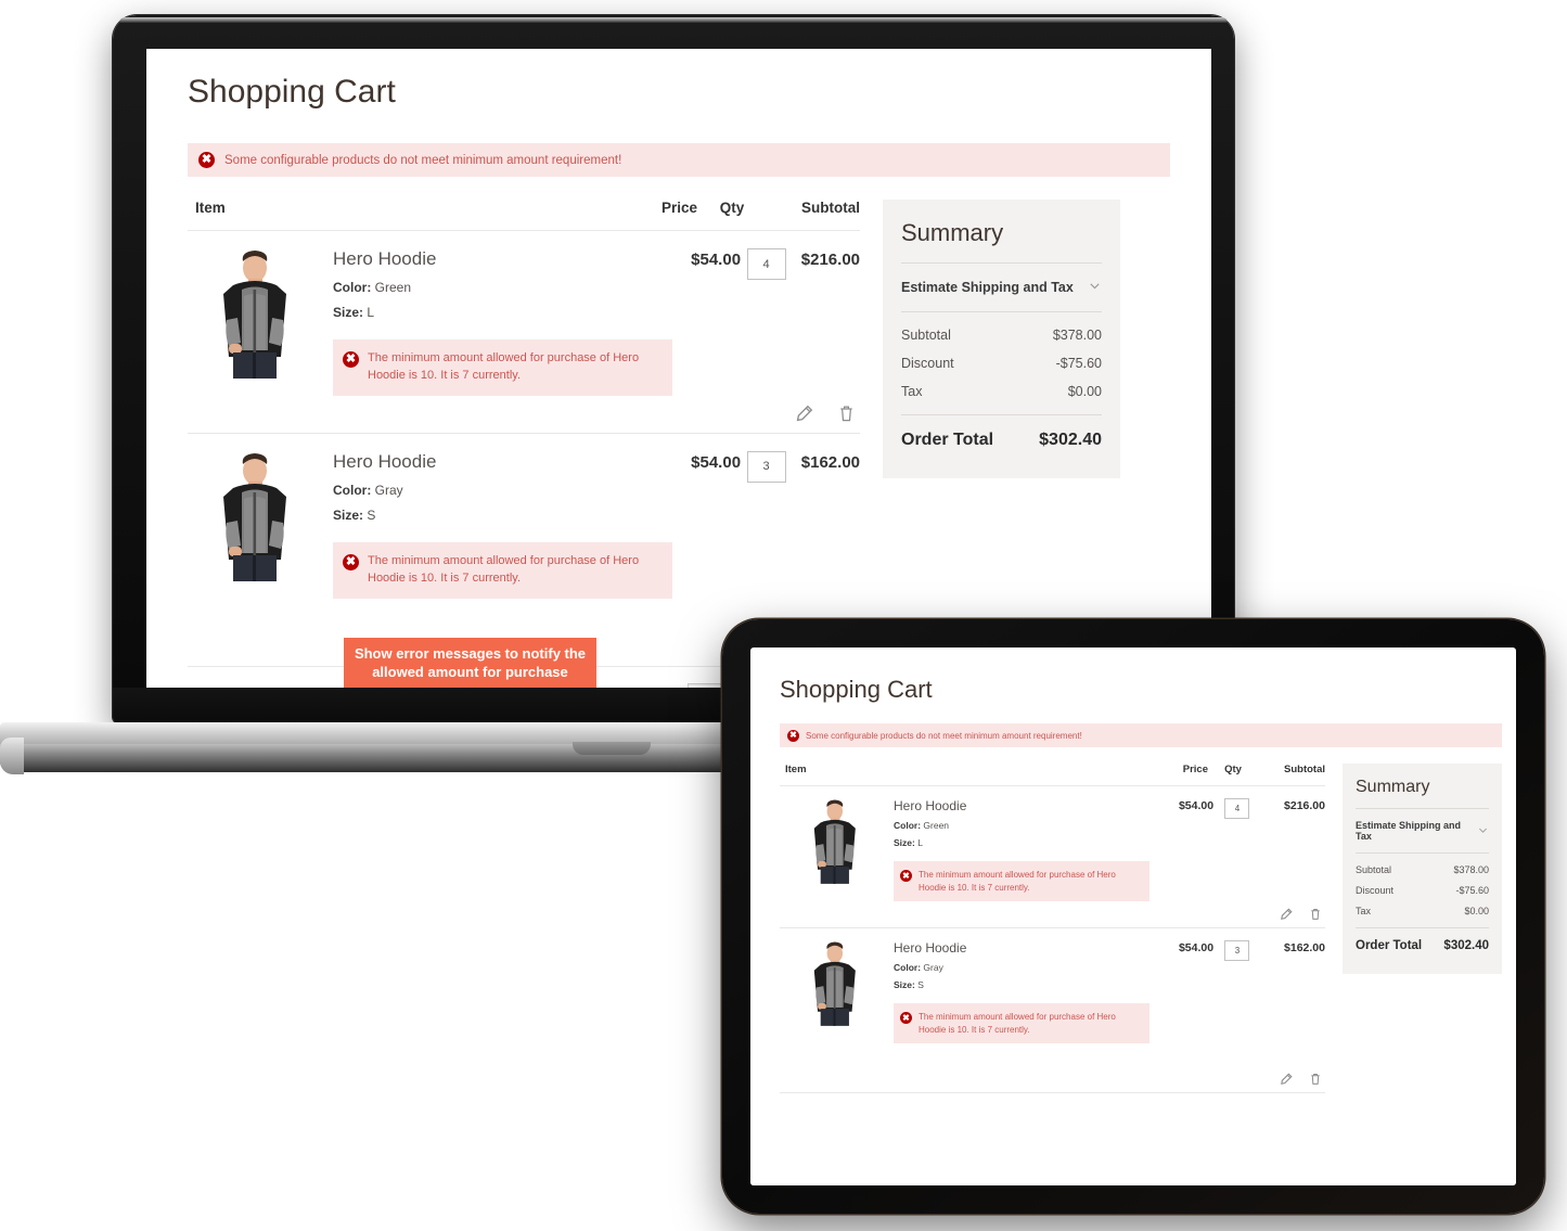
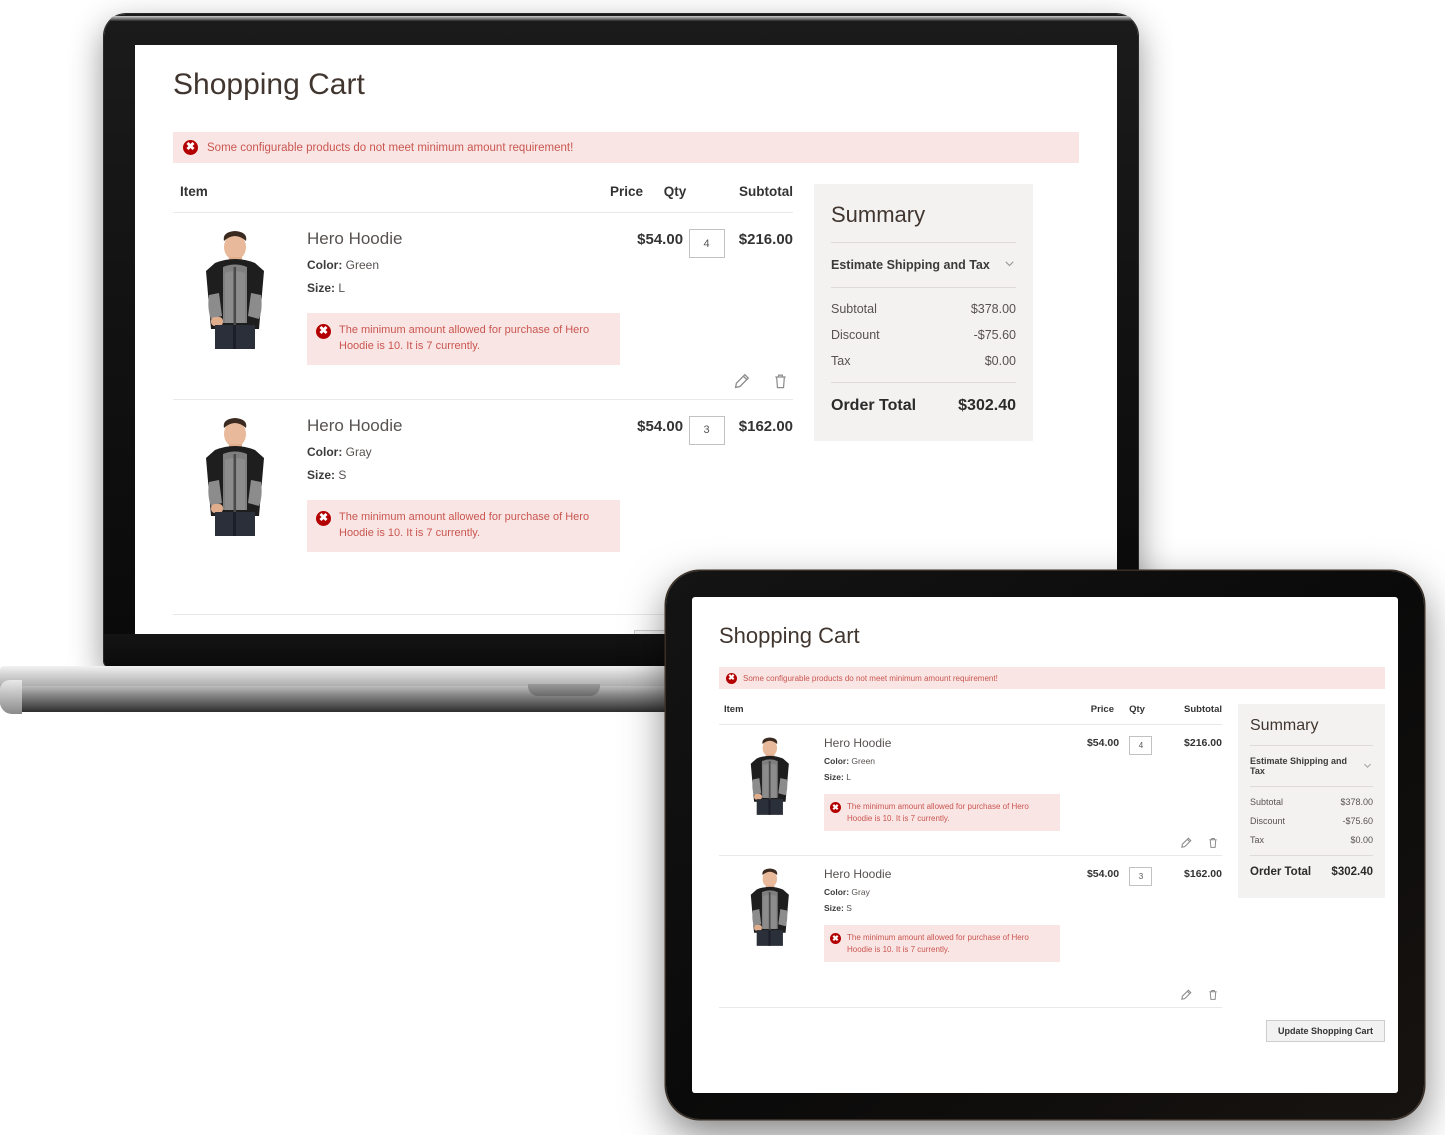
  Shopping Cart
  ✖
  Some configurable products do not meet minimum amount requirement!
  Item
  Price
  Qty
  Subtotal
  Hero Hoodie
  Color: Green
  Size: L
  ✖
  The minimum amount allowed for purchase of Hero Hoodie is 10. It is 7 currently.
  $54.00
  4
  $216.00
  Hero Hoodie
  Color: Gray
  Size: S
  ✖
  The minimum amount allowed for purchase of Hero Hoodie is 10. It is 7 currently.
  $54.00
  3
  $162.00
- Show error messages to notify the
- allowed amount for purchase
  Summary
  Estimate Shipping and Tax
  Subtotal
  $378.00
  Discount
  -$75.60
  Tax
  $0.00
  Order Total
  $302.40
  Shopping Cart
  ✖
  Some configurable products do not meet minimum amount requirement!
  Item
  Price
  Qty
  Subtotal
  Hero Hoodie
  Color: Green
  Size: L
  ✖
  The minimum amount allowed for purchase of Hero Hoodie is 10. It is 7 currently.
  $54.00
  4
  $216.00
  Hero Hoodie
  Color: Gray
  Size: S
  ✖
  The minimum amount allowed for purchase of Hero Hoodie is 10. It is 7 currently.
  $54.00
  3
  $162.00
  Summary
  Estimate Shipping and Tax
  Subtotal
  $378.00
  Discount
  -$75.60
  Tax
  $0.00
  Order Total
  $302.40
+ Update Shopping Cart
